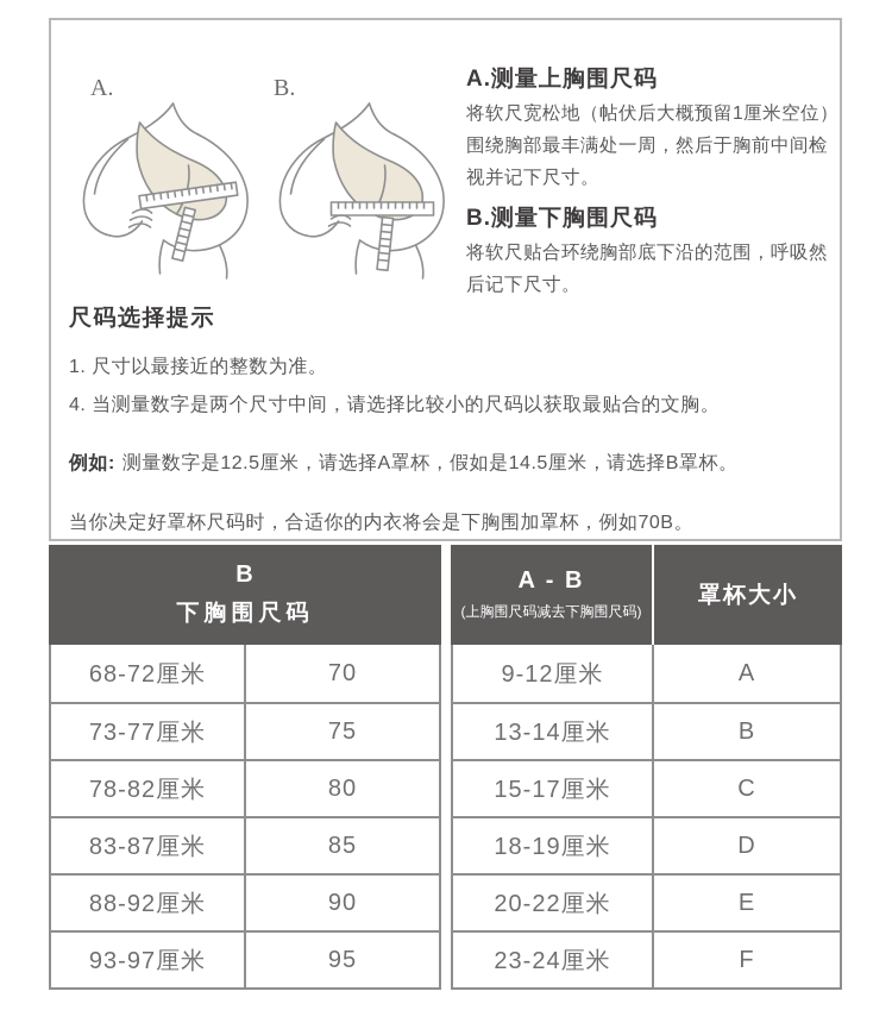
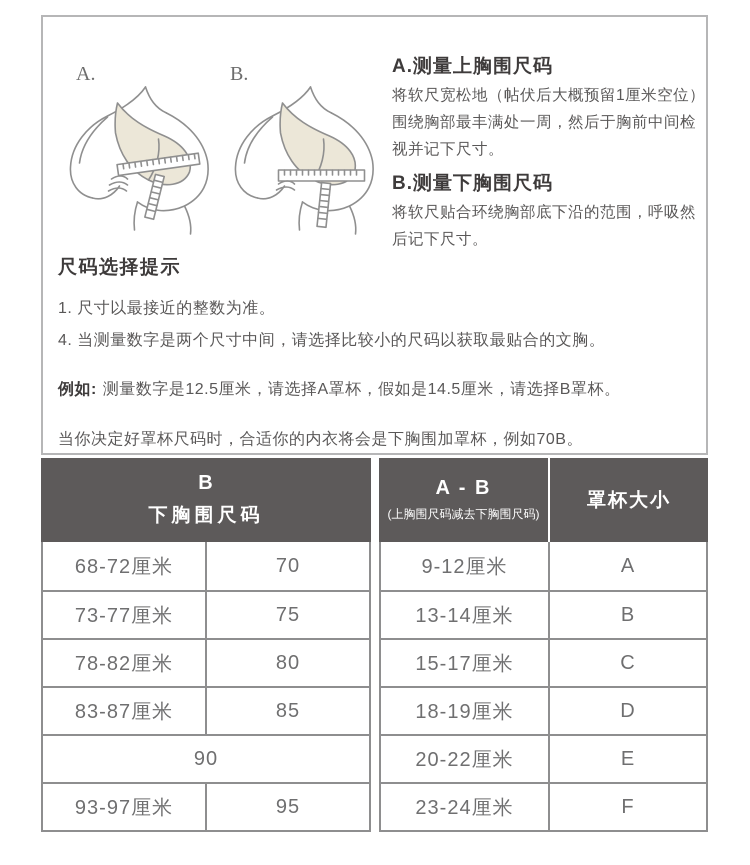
  A.
  B.
  A.测量上胸围尺码
  将软尺宽松地（帖伏后大概预留1厘米空位）围绕胸部最丰满处一周，然后于胸前中间检视并记下尺寸。
  B.测量下胸围尺码
  将软尺贴合环绕胸部底下沿的范围，呼吸然后记下尺寸。
  尺码选择提示
  1. 尺寸以最接近的整数为准。
  4. 当测量数字是两个尺寸中间，请选择比较小的尺码以获取最贴合的文胸。
  例如: 测量数字是12.5厘米，请选择A罩杯，假如是14.5厘米，请选择B罩杯。
  当你决定好罩杯尺码时，合适你的内衣将会是下胸围加罩杯，例如70B。
  B
  下胸围尺码
  68-72厘米
  70
  73-77厘米
  75
  78-82厘米
  80
  83-87厘米
  85
- 88-92厘米
  90
  93-97厘米
  95
  A - B
  (上胸围尺码减去下胸围尺码)
  罩杯大小
  9-12厘米
  A
  13-14厘米
  B
  15-17厘米
  C
  18-19厘米
  D
  20-22厘米
  E
  23-24厘米
  F
